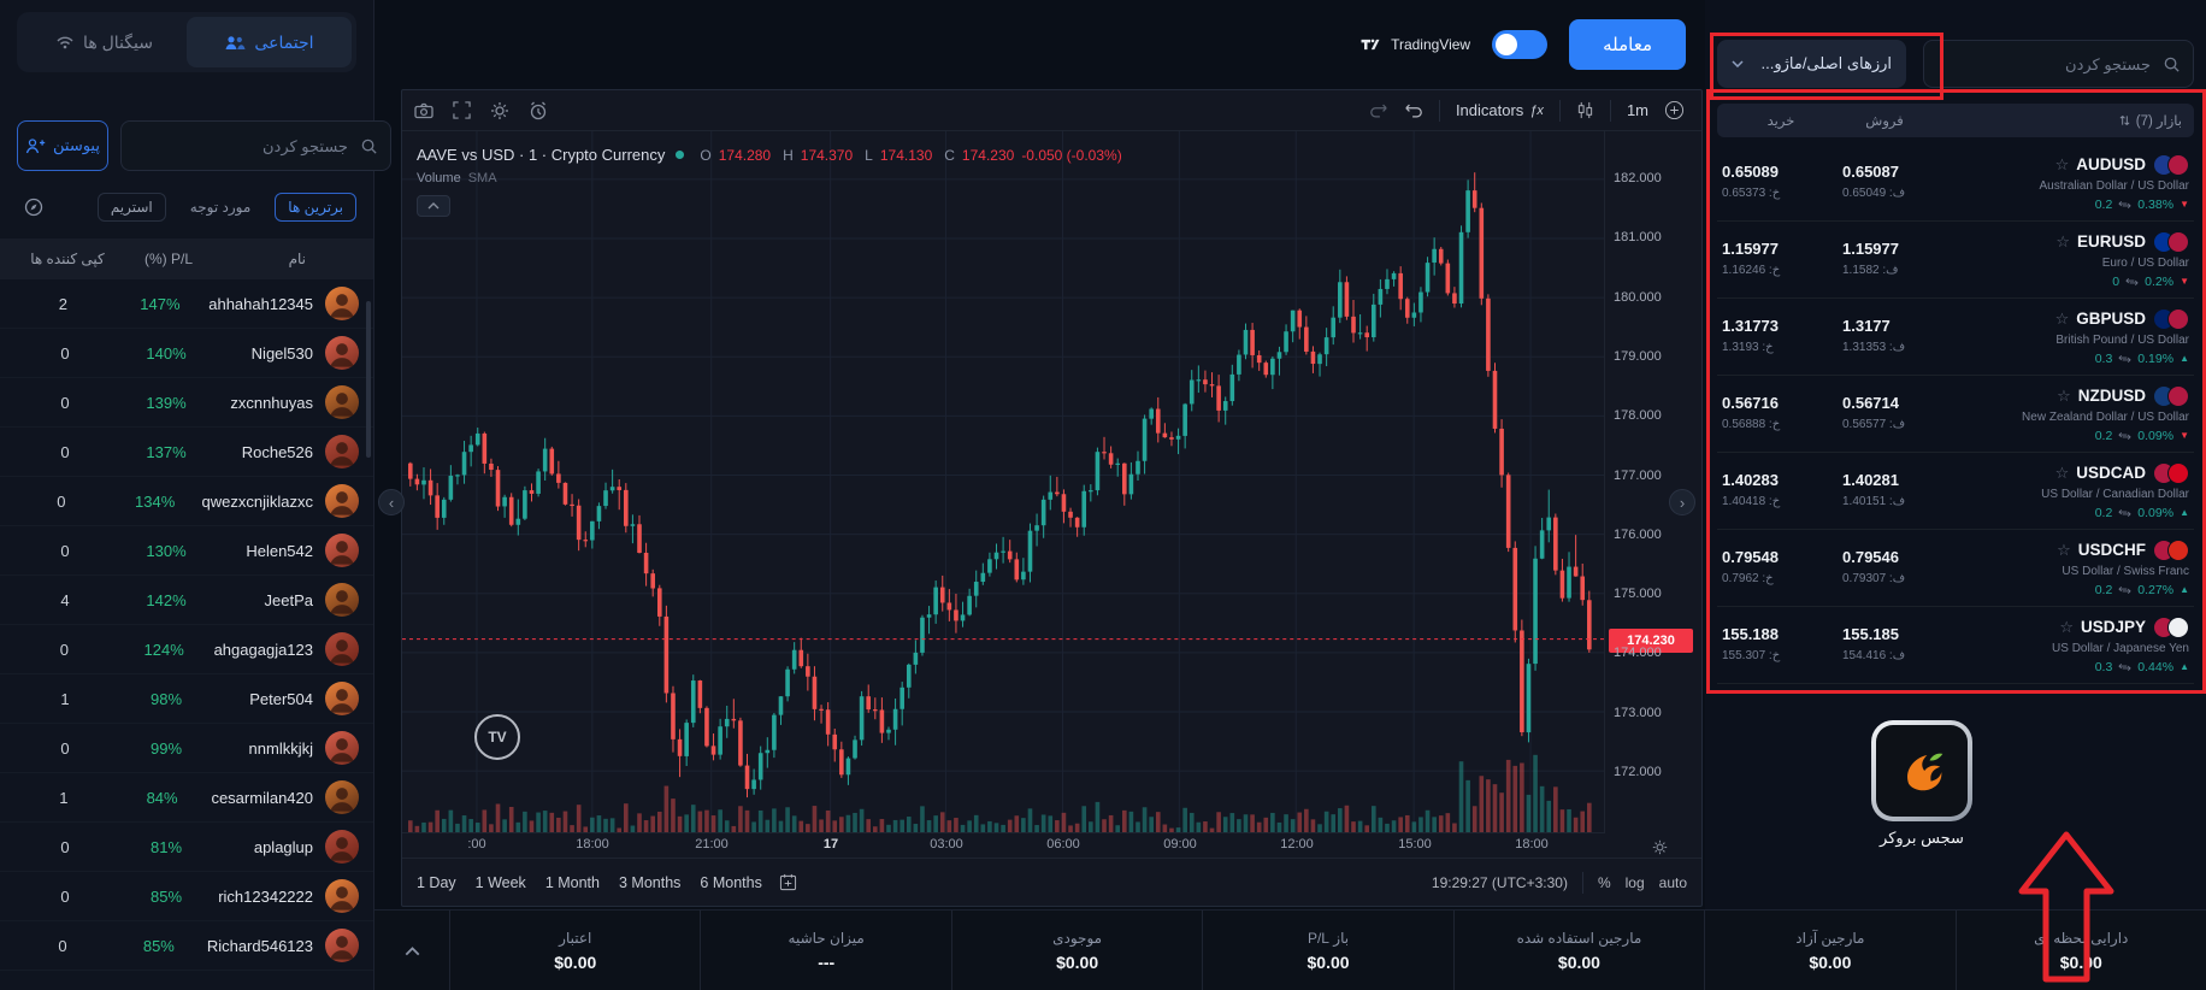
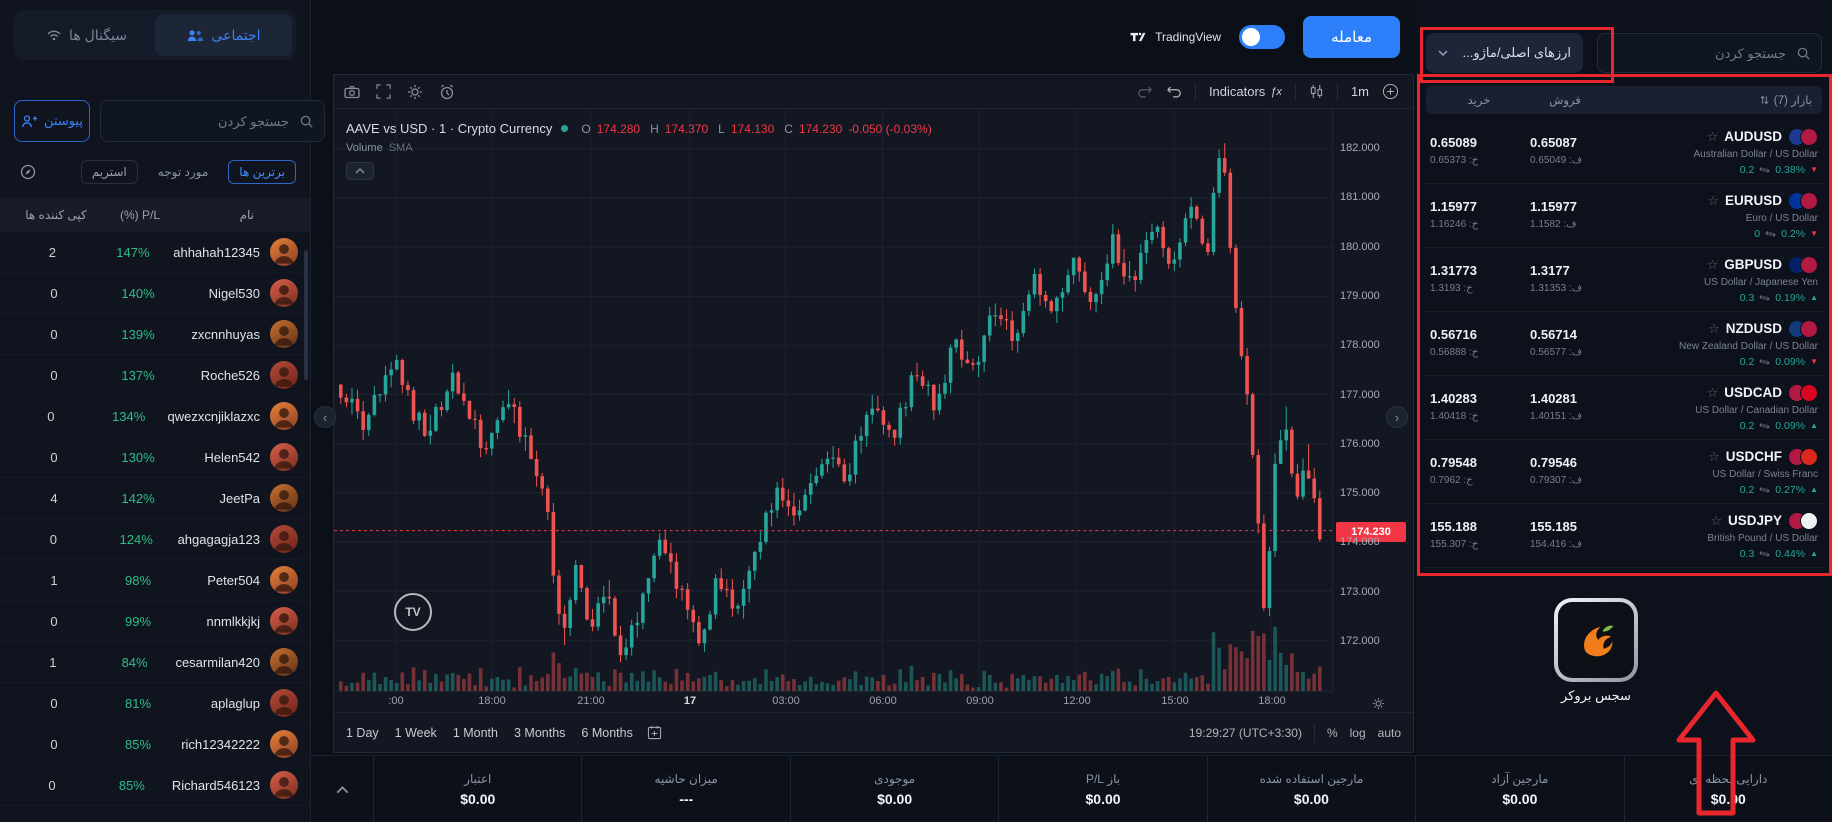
  سیگنال ها
  اجتماعی
  پیوستن
  استریم
  مورد توجه
  برترین ها
  کپی کننده ها
  (%) P/L
  نام
  2
  147%
  ahhahah12345
  0
  140%
  Nigel530
  0
  139%
  zxcnnhuyas
  0
  137%
  Roche526
  0
  134%
  qwezxcnjiklazxc
  0
  130%
  Helen542
  4
  142%
  JeetPa
  0
  124%
  ahgagagja123
  1
  98%
  Peter504
  0
  99%
  nnmlkkjkj
  1
  84%
  cesarmilan420
  0
  81%
  aplaglup
  0
  85%
  rich12342222
  0
  85%
  Richard546123
  ‹
  ›
  TradingView
  معامله
  Indicators
  ƒx
  1m
  AAVE vs USD · 1 · Crypto Currency
  O
  174.280
  H
  174.370
  L
  174.130
  C
  174.230
  -0.050 (-0.03%)
  Volume
  SMA
  TV
  174.230
  182.000
  181.000
  180.000
  179.000
  178.000
  177.000
  176.000
  175.000
  174.000
  173.000
  172.000
  :00
  18:00
  21:00
  17
  03:00
  06:00
  09:00
  12:00
  15:00
  18:00
  1 Day
  1 Week
  1 Month
  3 Months
  6 Months
  19:29:27 (UTC+3:30)
  %
  log
  auto
  ارزهای اصلی/ماژو...
  خرید
  فروش
  بازار (7)
  0.65089
  خ: 0.65373
  0.65087
  ف: 0.65049
  ☆
  AUDUSD
  Australian Dollar / US Dollar
  0.2
  0.38%
  ▼
  1.15977
  خ: 1.16246
  1.15977
  ف: 1.1582
  ☆
  EURUSD
  Euro / US Dollar
  0
  0.2%
  ▼
  1.31773
  خ: 1.3193
  1.3177
  ف: 1.31353
  ☆
  GBPUSD
- British Pound / US Dollar
+ US Dollar / Japanese Yen
  0.3
  0.19%
  ▲
  0.56716
  خ: 0.56888
  0.56714
  ف: 0.56577
  ☆
  NZDUSD
  New Zealand Dollar / US Dollar
  0.2
  0.09%
  ▼
  1.40283
  خ: 1.40418
  1.40281
  ف: 1.40151
  ☆
  USDCAD
  US Dollar / Canadian Dollar
  0.2
  0.09%
  ▲
  0.79548
  خ: 0.7962
  0.79546
  ف: 0.79307
  ☆
  USDCHF
  US Dollar / Swiss Franc
  0.2
  0.27%
  ▲
  155.188
  خ: 155.307
  155.185
  ف: 154.416
  ☆
  USDJPY
- US Dollar / Japanese Yen
+ British Pound / US Dollar
  0.3
  0.44%
  ▲
  سجس بروکر
  داراییحظهی
  $0.0
  مارجین آزاد
  $0.00
  مارجین استفاده شده
  $0.00
  باز P/L
  $0.00
  موجودی
  $0.00
  میزان حاشیه
  ---
  اعتبار
  $0.00
